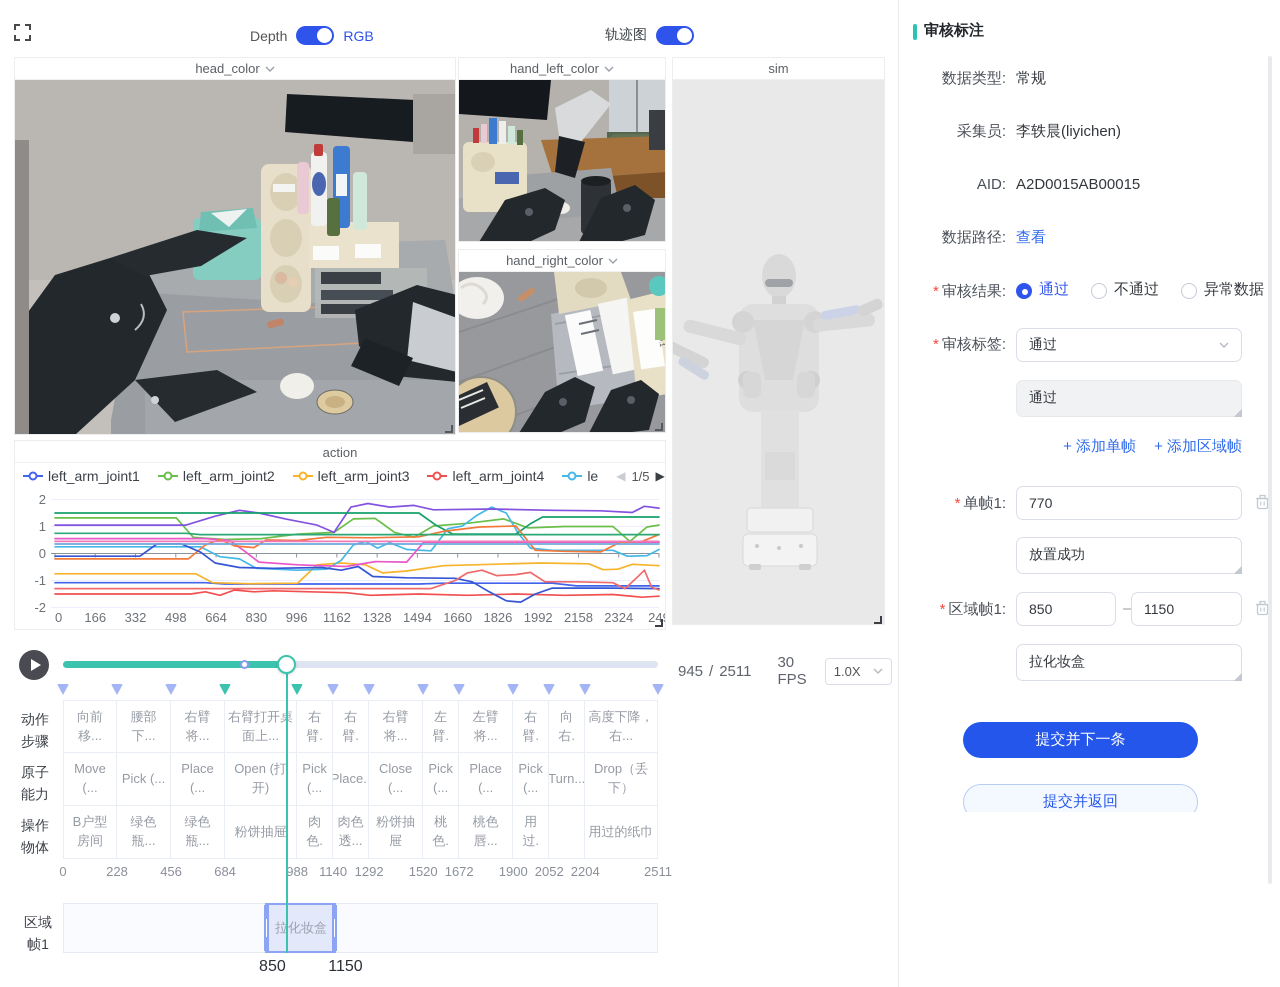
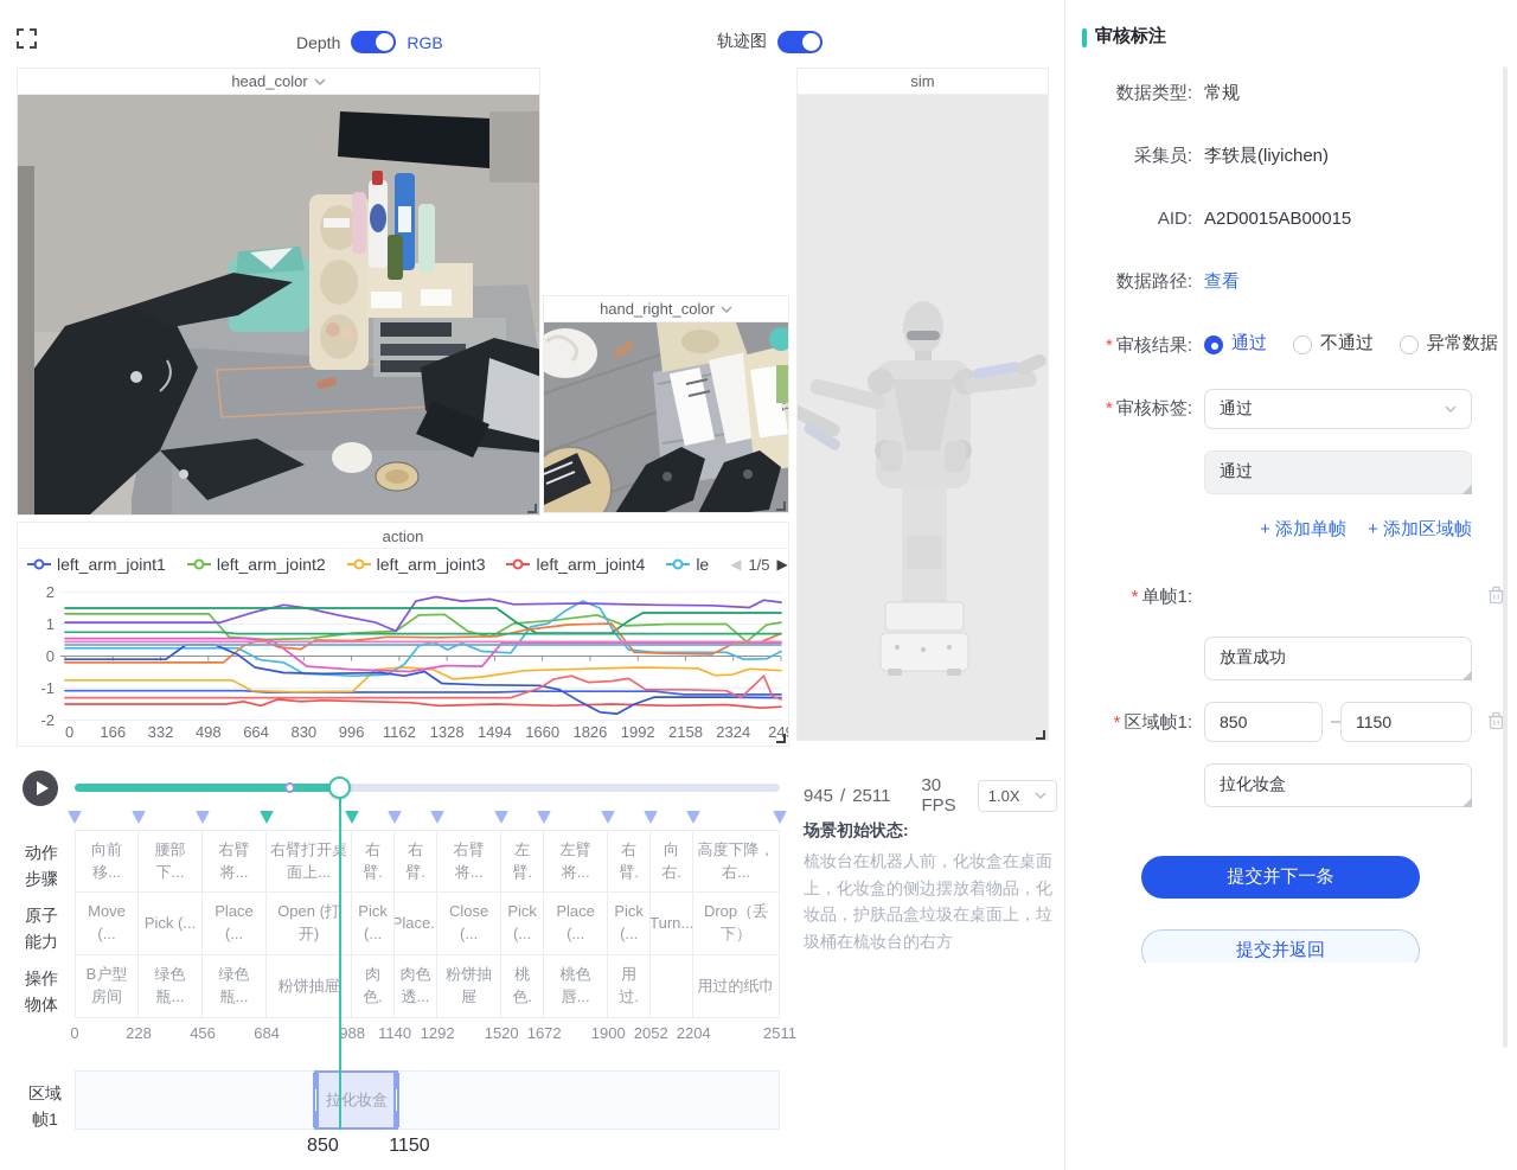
  Depth
  RGB
  轨迹图
  head_color
- hand_left_color
  hand_right_color
  sim
  action
  left_arm_joint1
  left_arm_joint2
  left_arm_joint3
  left_arm_joint4
  le
  ◀
  1/5
  ▶
  2
  1
  0
  -1
  -2
  0
  166
  332
  498
  664
  830
  996
  1162
  1328
  1494
  1660
  1826
  1992
  2158
  2324
  945
  /
  2511
  30 FPS
  1.0X
+ 场景初始状态:
+ 梳妆台在机器人前，化妆盒在桌面上，化妆盒的侧边摆放着物品，化妆品，护肤品盒垃圾在桌面上，垃圾桶在梳妆台的右方
  动作步骤
  原子能力
  操作物体
  向前移...
  腰部下...
  右臂将...
  右臂打开面上...
  右臂.
  右臂.
  右臂将...
  左臂.
  左臂将...
  右臂.
  向右.
  高度下降，右...
  Move (...
  Pick (...
  Place (...
  Open (打开)
  Pick (...
  Place.
  Close (...
  Pick (...
  Place (...
  Pick (...
  Turn...
  Drop（丢下）
  B户型房间
  绿色瓶...
  绿色瓶...
  粉饼抽屉
  肉色.
  肉色透...
  粉饼抽屉
  桃色.
  桃色唇...
  用过.
  用过的纸巾
  0
  228
  456
  684
  988
  1140
  1292
  1520
  1672
  1900
  2052
  2204
  2511
  区域帧1
  拉化妆盒
  850
  1150
  审核标注
  数据类型:
  常规
  采集员:
  李轶晨(liyichen)
  AID:
  A2D0015AB00015
  数据路径:
  查看
  * 审核结果:
  通过
  不通过
  异常数据
  * 审核标签:
  通过
  通过
  + 添加单帧
  + 添加区域帧
  * 单帧1:
- 770
  放置成功
  * 区域帧1:
  850
  –
  1150
  拉化妆盒
  提交并下一条
  提交并返回
